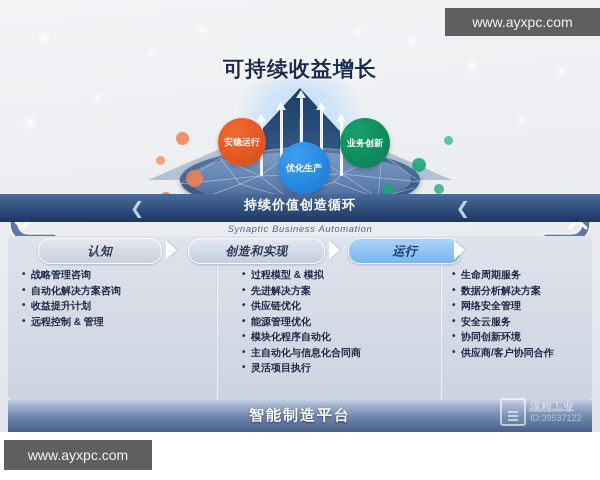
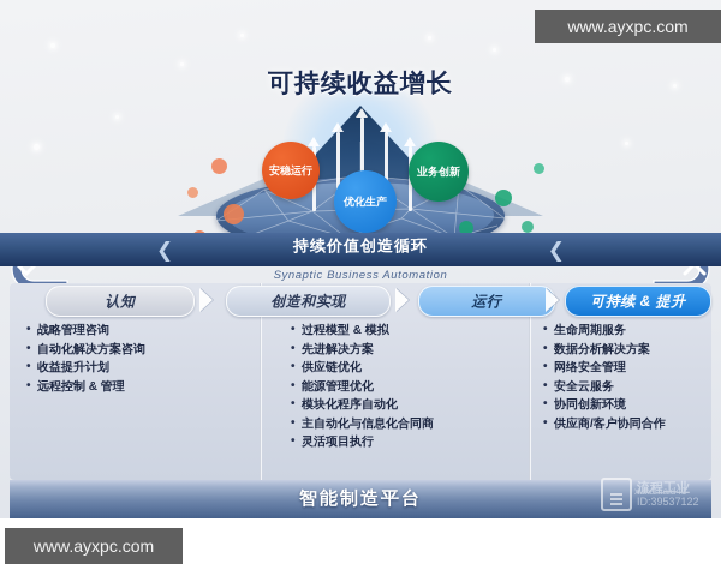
  可持续收益增长
  安稳运行
  优化生产
  业务创新
  ❮
  ❮
  持续价值创造循环
  Synaptic Business Automation
  认知
  创造和实现
  运行
+ 可持续 & 提升
  战略管理咨询
  自动化解决方案咨询
  收益提升计划
  远程控制 & 管理
  过程模型 & 模拟
  先进解决方案
  供应链优化
  能源管理优化
  模块化程序自动化
  主自动化与信息化合同商
  灵活项目执行
  生命周期服务
  数据分析解决方案
  网络安全管理
  安全云服务
  协同创新环境
  供应商/客户协同合作
  智能制造平台
  流程工业
  ID:39537122
  xukamaid41
  www.ayxpc.com
  www.ayxpc.com
